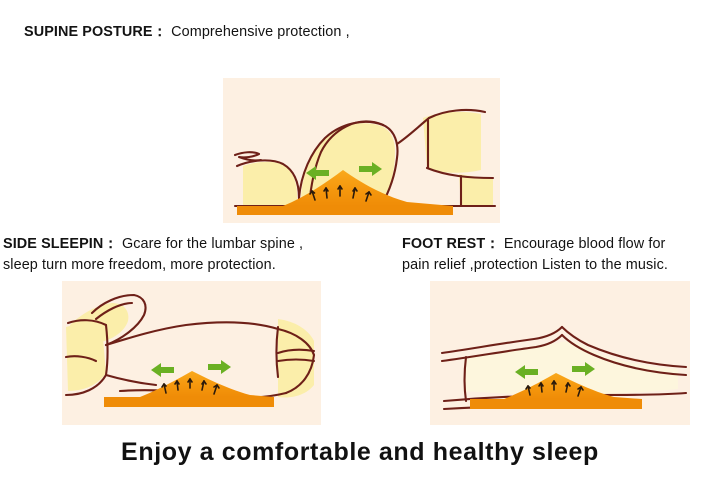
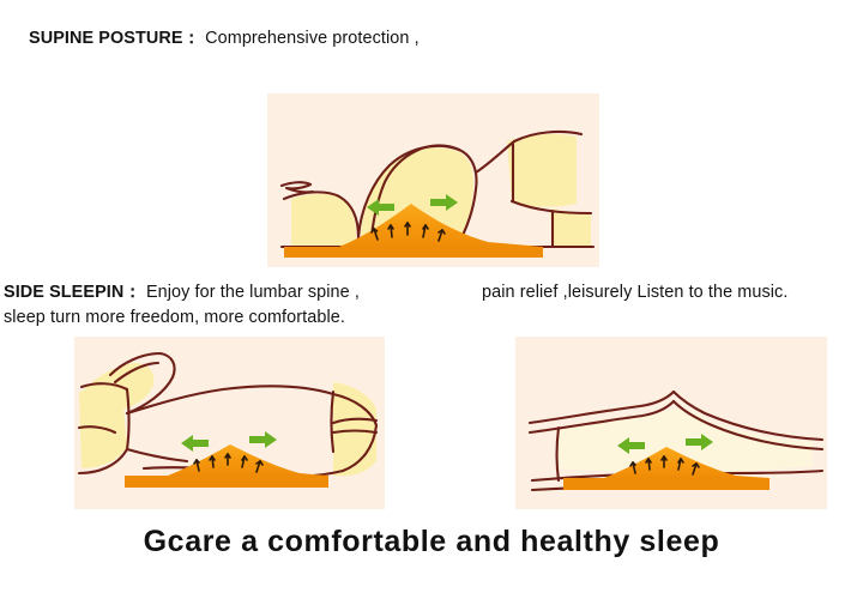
  SUPINE POSTURE： Comprehensive protection ,
- SIDE SLEEPIN： Gcare for the lumbar spine ,
+ SIDE SLEEPIN： Enjoy for the lumbar spine ,
- sleep turn more freedom, more protection.
+ sleep turn more freedom, more comfortable.
- FOOT REST： Encourage blood flow for
- pain relief ,protection Listen to the music.
+ pain relief ,leisurely Listen to the music.
- Enjoy a comfortable and healthy sleep
+ Gcare a comfortable and healthy sleep
